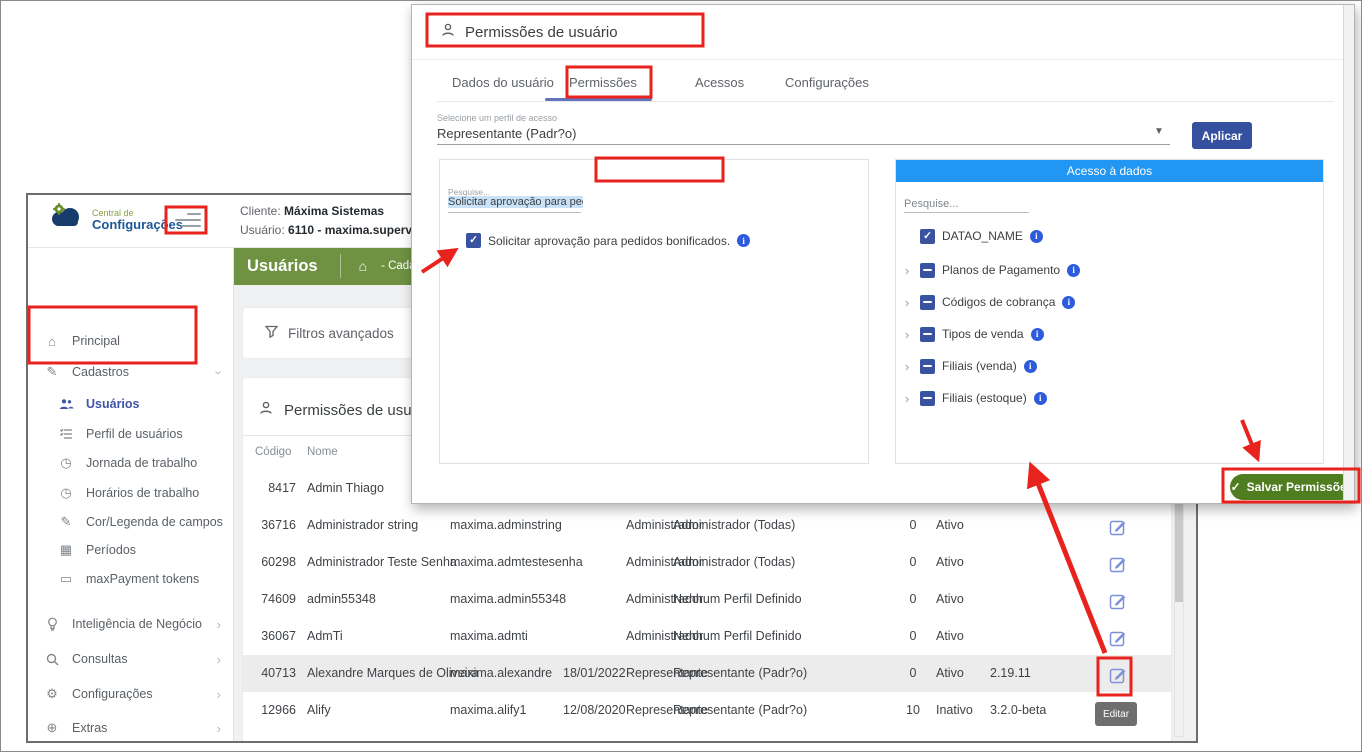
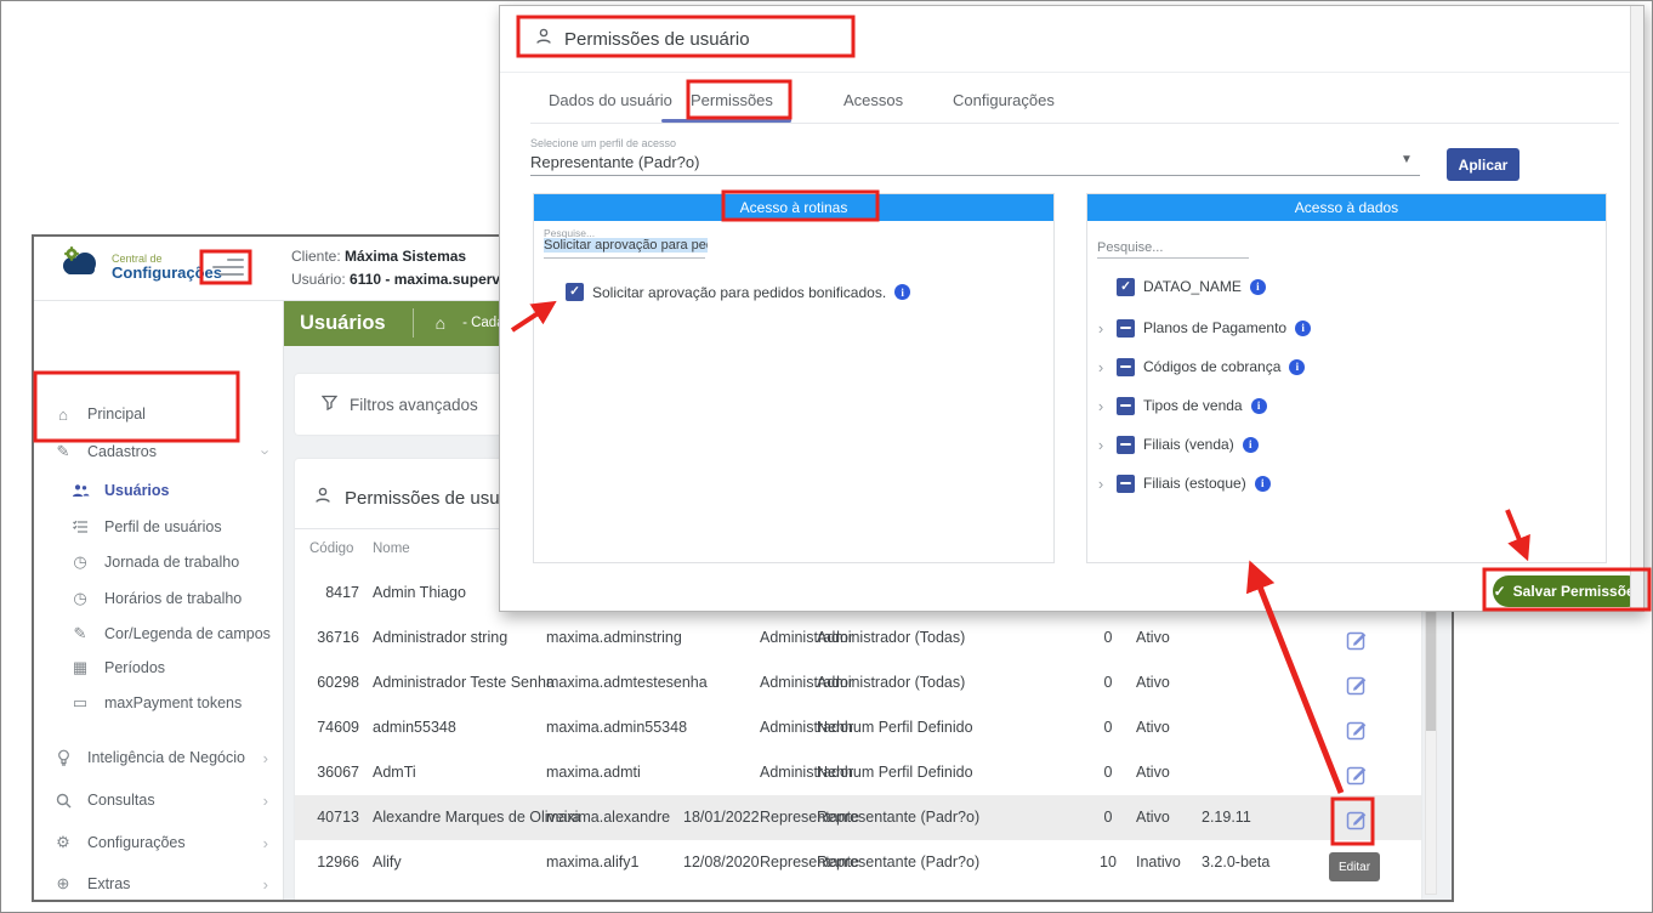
  Central de
  Configuraçes
  Cliente: Máxima Sistemas
  Usuário: 6110 - maxima.superv
  Usuários
  ⌂
  ⌂
  Principal
  ✎
  Cadastros
  Usuários
  Perfil de usuários
  ◷
  Jornada de trabalho
  ◷
  Horários de trabalho
  ✎
  Cor/Legenda de campos
  ▦
  Períodos
  ▭
  maxPayment tokens
  Inteligência de Negócio
  ›
  Consultas
  ›
  ⚙
  Configurações
  ›
  ⊕
  Extras
  ›
  Filtros avançados
  Permissões de usu
  Código
  Nome
  8417
  Admin Thiago
  36716
  Administrador string
  maxima.adminstring
  Administrador
  Administrador (Todas)
  0
  Ativo
  60298
  Administrador Teste Senha
  maxima.admtestesenha
  Administrador
  Administrador (Todas)
  0
  Ativo
  74609
  admin55348
  maxima.admin55348
  Administrador
  Nenhum Perfil Definido
  0
  Ativo
  36067
  AdmTi
  maxima.admti
  Administrador
  Nenhum Perfil Definido
  0
  Ativo
  40713
  Alexandre Marques de Oliveira
  maxima.alexandre
  18/01/202
  Representante
  Representante (Padr?o)
  0
  Ativo
  2.19.11
  12966
  Alify
  maxima.alify1
  12/08/202
  Representante
  Representante (Padr?o)
  10
  Inativo
  3.2.0-beta
  Editar
  Permissões de usuário
  Dados do usuário
  Permissões
  Acessos
  Configurações
  Selecione um perfil de acesso
  Representante (Padr?o)
  ▼
  Aplicar
+ Acesso à rotinas
  Pesquise...
  Solicitar aprovação para pe
  ✓
  Solicitar aprovação para pedidos bonificados.
  i
  Acesso à dados
  Pesquise...
  ✓
  DATAO_NAME
  i
  ›
  Planos de Pagamento
  i
  ›
  Códigos de cobrança
  i
  ›
  Tipos de venda
  i
  ›
  Filiais (venda)
  i
  ›
  Filiais (estoque)
  i
  ✓
  Salvar Permissõ
